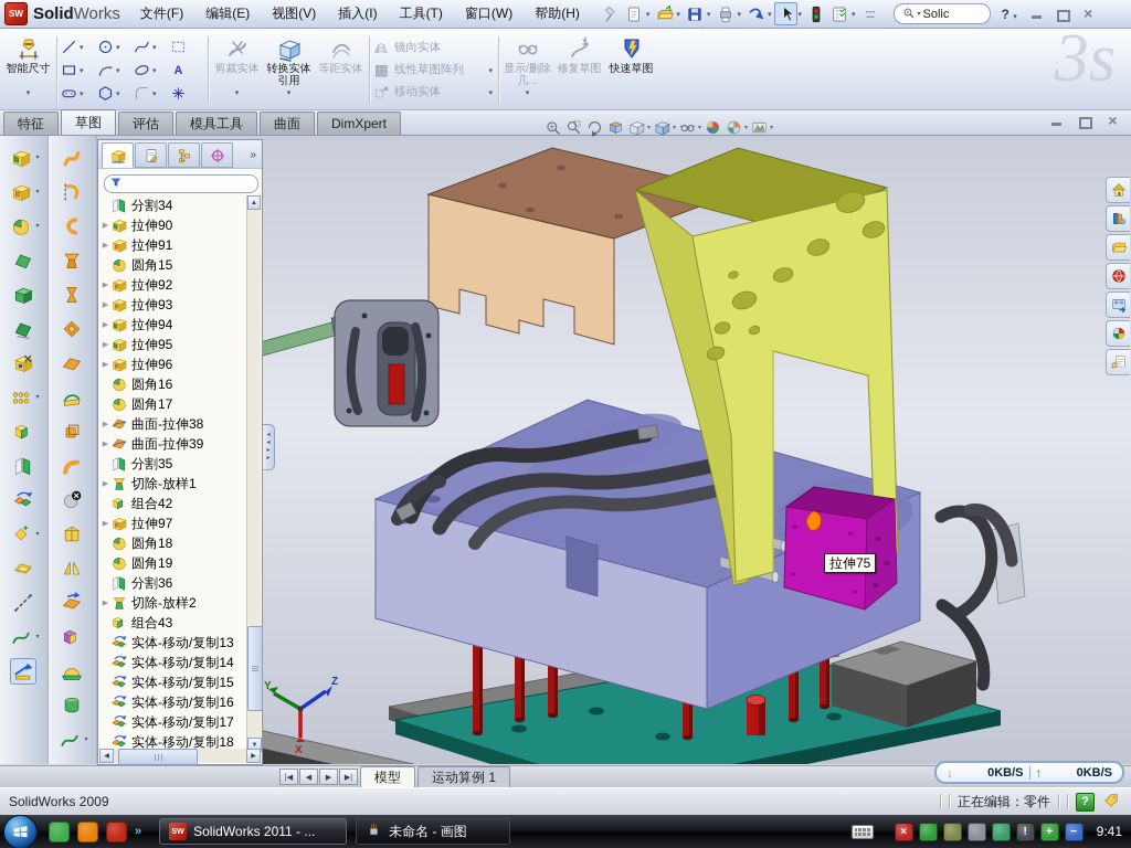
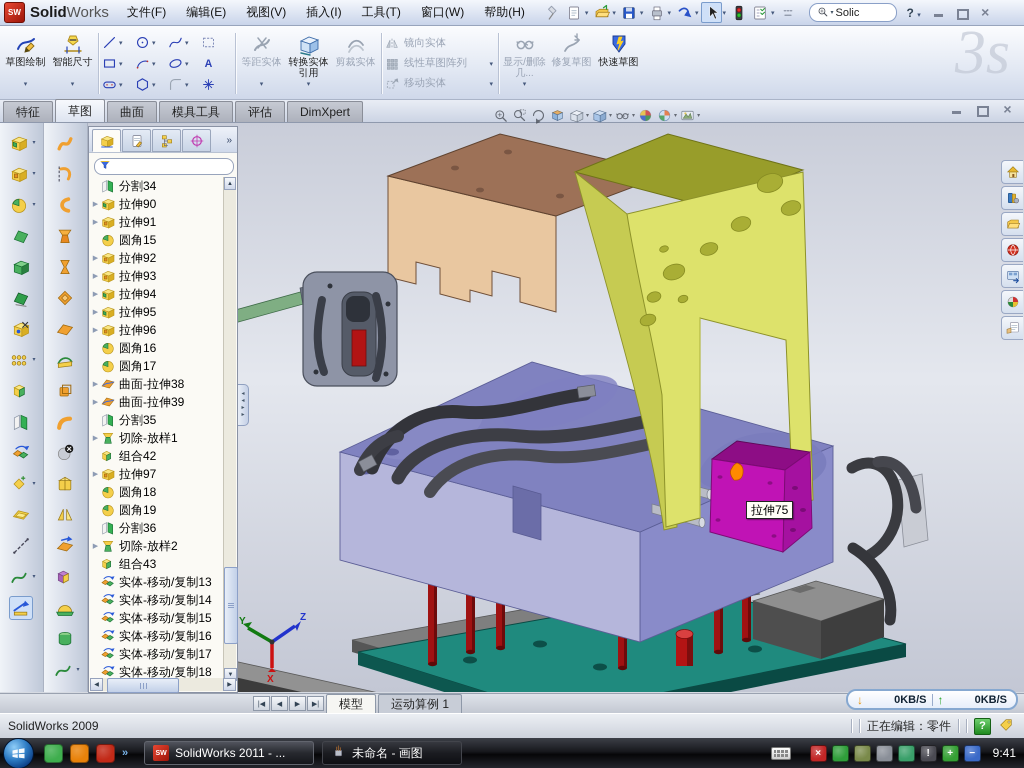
  SW
  SolidWorks
  文件(F)
  编辑(E)
  视图(V)
  插入(I)
  工具(T)
  窗口(W)
  帮助(H)
  Solic
  ×
+ 草图绘制
  智能尺寸
  A
- 剪裁实体
+ 等距实体
  转换实体引用
- 等距实体
+ 剪裁实体
  镜向实体
  线性草图阵列
  移动实体
  显示/删除几...
  修复草图
  快速草图
  3s
  特征
  草图
- 评估
+ 曲面
  模具工具
- 曲面
+ 评估
  DimXpert
  ×
  Y
  Z
  X
  拉伸75
  »
  分割34
  拉伸90
  拉伸91
  圆角15
  拉伸92
  拉伸93
  拉伸94
  拉伸95
  拉伸96
  圆角16
  圆角17
  曲面-拉伸38
  曲面-拉伸39
  分割35
  切除-放样1
  组合42
  拉伸97
  圆角18
  圆角19
  分割36
  切除-放样2
  组合43
  实体-移动/复制13
  实体-移动/复制14
  实体-移动/复制15
  实体-移动/复制16
  实体-移动/复制17
  实体-移动/复制18
  模型
  运动算例 1
  SolidWorks 2009
  正在编辑：零件
  ?
  ↓
  0KB/S
  ↑
  0KB/S
  »
  SolidWorks 2011 - ...
  未命名 - 画图
  ×
  !
  +
  −
  9:41
